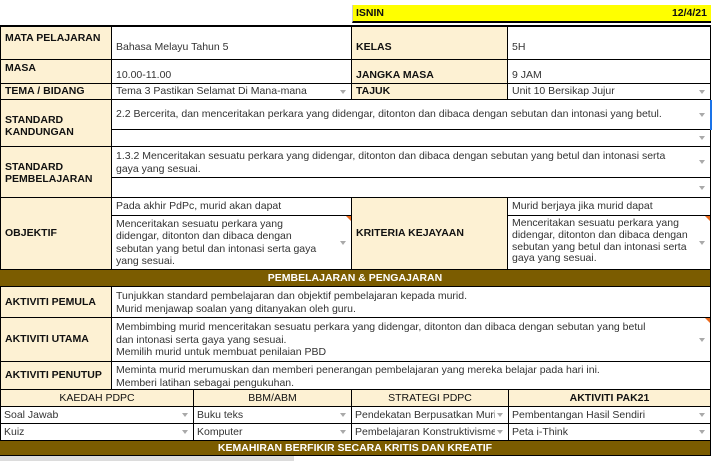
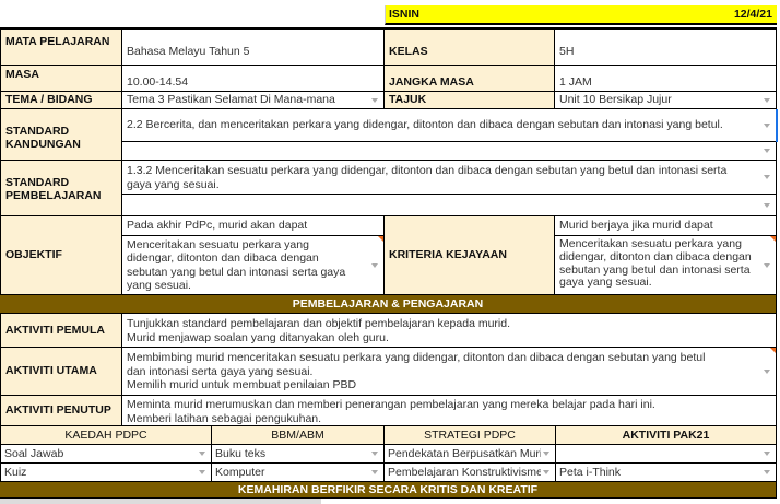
  ISNIN
  12/4/21
  MATA PELAJARAN
  Bahasa Melayu Tahun 5
  KELAS
  5H
  MASA
- 10.00-11.00
+ 10.00-14.54
  JANGKA MASA
- 9 JAM
+ 1 JAM
  TEMA / BIDANG
  Tema 3 Pastikan Selamat Di Mana-mana
  TAJUK
  Unit 10 Bersikap Jujur
  STANDARD KANDUNGAN
  2.2 Bercerita, dan menceritakan perkara yang didengar, ditonton dan dibaca dengan sebutan dan intonasi yang betul.
  STANDARD PEMBELAJARAN
  1.3.2 Menceritakan sesuatu perkara yang didengar, ditonton dan dibaca dengan sebutan yang betul dan intonasi serta gaya yang sesuai.
  OBJEKTIF
  Pada akhir PdPc, murid akan dapat
  Menceritakan sesuatu perkara yang didengar, ditonton dan dibaca dengan sebutan yang betul dan intonasi serta gaya yang sesuai.
  KRITERIA KEJAYAAN
  Murid berjaya jika murid dapat
  Menceritakan sesuatu perkara yang didengar, ditonton dan dibaca dengan sebutan yang betul dan intonasi serta gaya yang sesuai.
  PEMBELAJARAN & PENGAJARAN
  AKTIVITI PEMULA
  Tunjukkan standard pembelajaran dan objektif pembelajaran kepada murid.
  Murid menjawap soalan yang ditanyakan oleh guru.
  AKTIVITI UTAMA
  Membimbing murid menceritakan sesuatu perkara yang didengar, ditonton dan dibaca dengan sebutan yang betul dan intonasi serta gaya yang sesuai.
  Memilih murid untuk membuat penilaian PBD
  AKTIVITI PENUTUP
  Meminta murid merumuskan dan memberi penerangan pembelajaran yang mereka belajar pada hari ini.
  Memberi latihan sebagai pengukuhan.
  KAEDAH PDPC
  BBM/ABM
  STRATEGI PDPC
  AKTIVITI PAK21
  Soal Jawab
  Buku teks
  Pendekatan Berpusatkan Mur
- Pembentangan Hasil Sendiri
  Kuiz
  Komputer
  Pembelajaran Konstruktivisme
  Peta i-Think
  KEMAHIRAN BERFIKIR SECARA KRITIS DAN KREATIF
